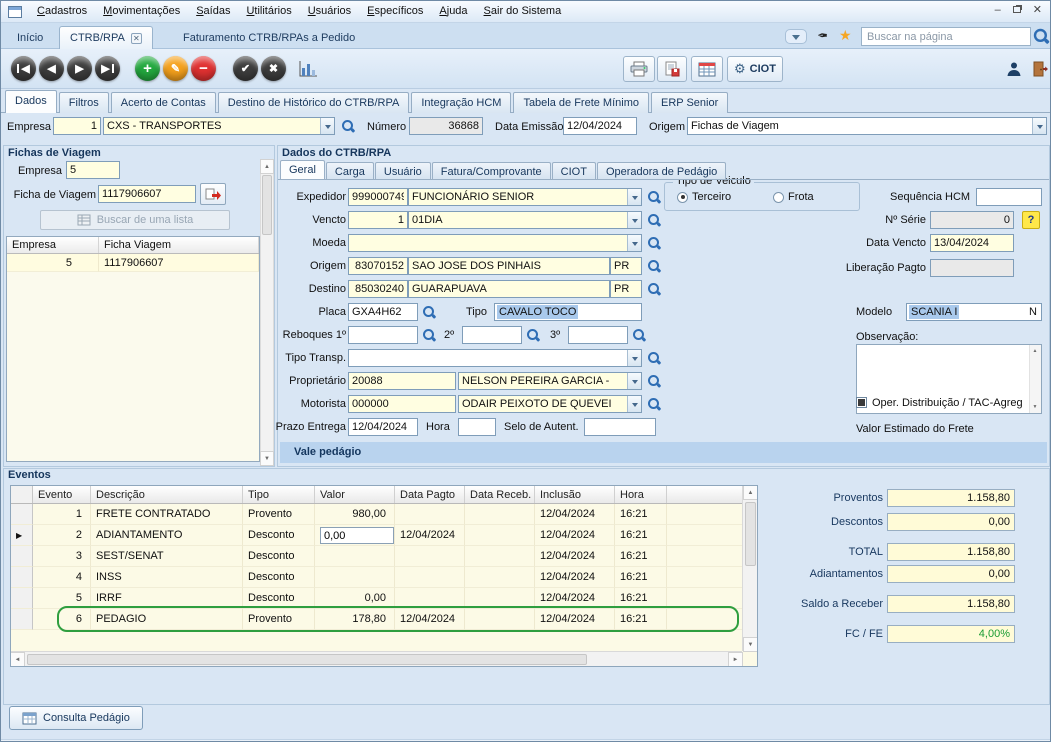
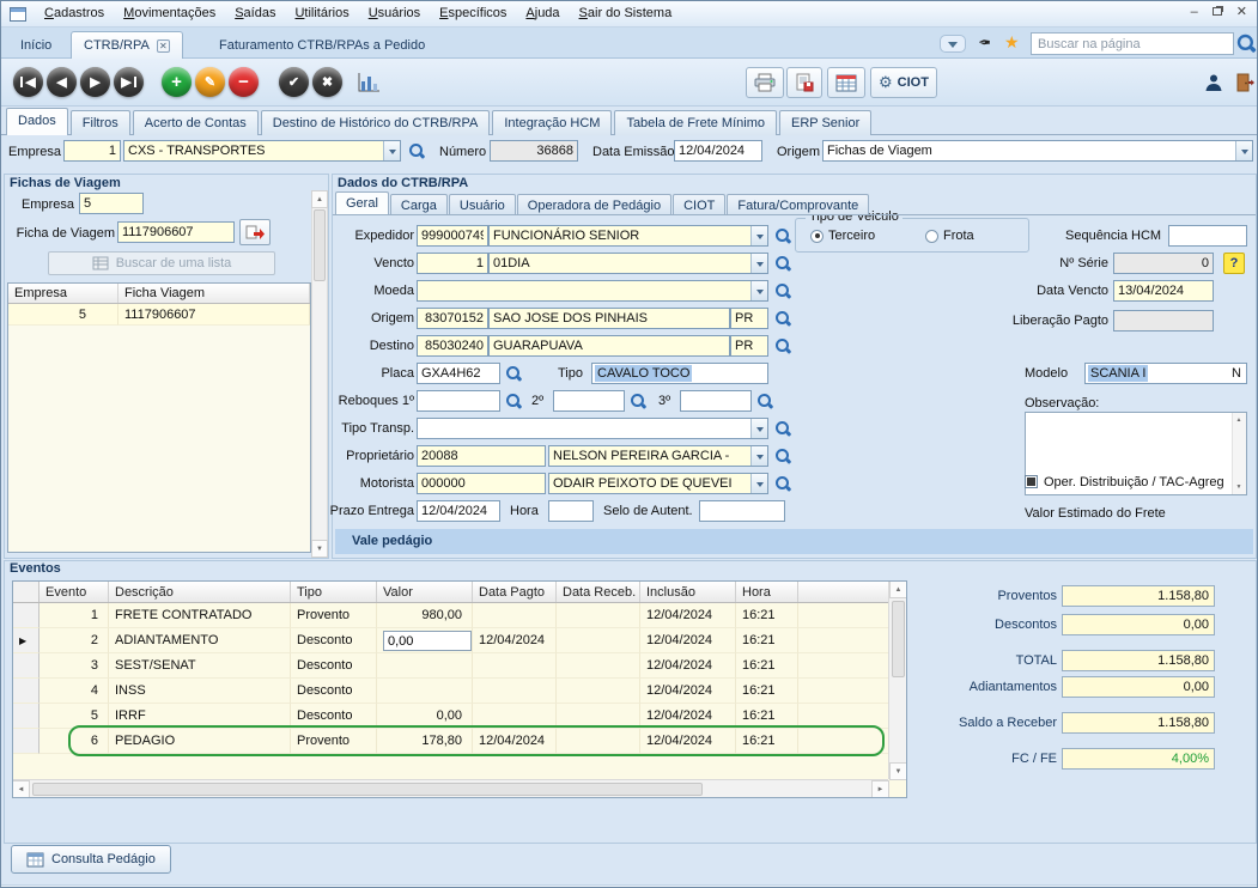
  Cadastros
  Movimentações
  Saídas
  Utilitários
  Usuários
  Específicos
  Ajuda
  Sair do Sistema
  –
  ✕
  Início
  CTRB/RPA
  ✕
  Faturamento CTRB/RPAs a Pedido
  ★
  Buscar na página
  ◀
  ◀
  ▶
  ▶
  +
  ✎
  −
  ✔
  ✖
  ⚙
  CIOT
  Dados
  Filtros
  Acerto de Contas
  Destino de Histórico do CTRB/RPA
  Integração HCM
  Tabela de Frete Mínimo
  ERP Senior
  Empresa
  1
  CXS - TRANSPORTES
  Número
  36868
  Data Emissão
  12/04/2024
  Origem
  Fichas de Viagem
  Fichas de Viagem
  Empresa
  5
  Ficha de Viagem
  1117906607
  Buscar de uma lista
  Empresa
  Ficha Viagem
  5
  1117906607
  Dados do CTRB/RPA
  Geral
  Carga
  Usuário
- Fatura/Comprovante
+ Operadora de Pedágio
  CIOT
- Operadora de Pedágio
+ Fatura/Comprovante
  Expedidor
  99900074
  FUNCIONÁRIO SENIOR
  Tipo de Veiculo
  Terceiro
  Frota
  Sequência HCM
  Vencto
  1
  01DIA
  Nº Série
  0
  ?
  Moeda
  Data Vencto
  13/04/2024
  Origem
  83070152
  SAO JOSE DOS PINHAIS
  PR
  Liberação Pagto
  Destino
  85030240
  GUARAPUAVA
  PR
  Placa
  GXA4H62
  Tipo
  CAVALO TOCO
  Modelo
  SCANIA I
  N
  Reboques 1º
  2º
  3º
  Observação:
  Tipo Transp.
  Proprietário
  20088
  NELSON PEREIRA GARCIA -
  Motorista
  000000
  ODAIR PEIXOTO DE QUEVEI
  Oper. Distribuição / TAC-Agreg
  Prazo Entrega
  12/04/2024
  Hora
  Selo de Autent.
  Valor Estimado do Frete
  Vale pedágio
  Eventos
  Evento
  Descrição
  Tipo
  Valor
  Data Pagto
  Data Receb.
  Inclusão
  Hora
  1
  FRETE CONTRATADO
  Provento
  980,00
  12/04/2024
  16:21
  ▶
  2
  ADIANTAMENTO
  Desconto
  0,00
  12/04/2024
  12/04/2024
  16:21
  3
  SEST/SENAT
  Desconto
  12/04/2024
  16:21
  4
  INSS
  Desconto
  12/04/2024
  16:21
  5
  IRRF
  Desconto
  0,00
  12/04/2024
  16:21
  6
  PEDAGIO
  Provento
  178,80
  12/04/2024
  12/04/2024
  16:21
  Proventos
  1.158,80
  Descontos
  0,00
  TOTAL
  1.158,80
  Adiantamentos
  0,00
  Saldo a Receber
  1.158,80
  FC / FE
  4,00%
  Consulta Pedágio
